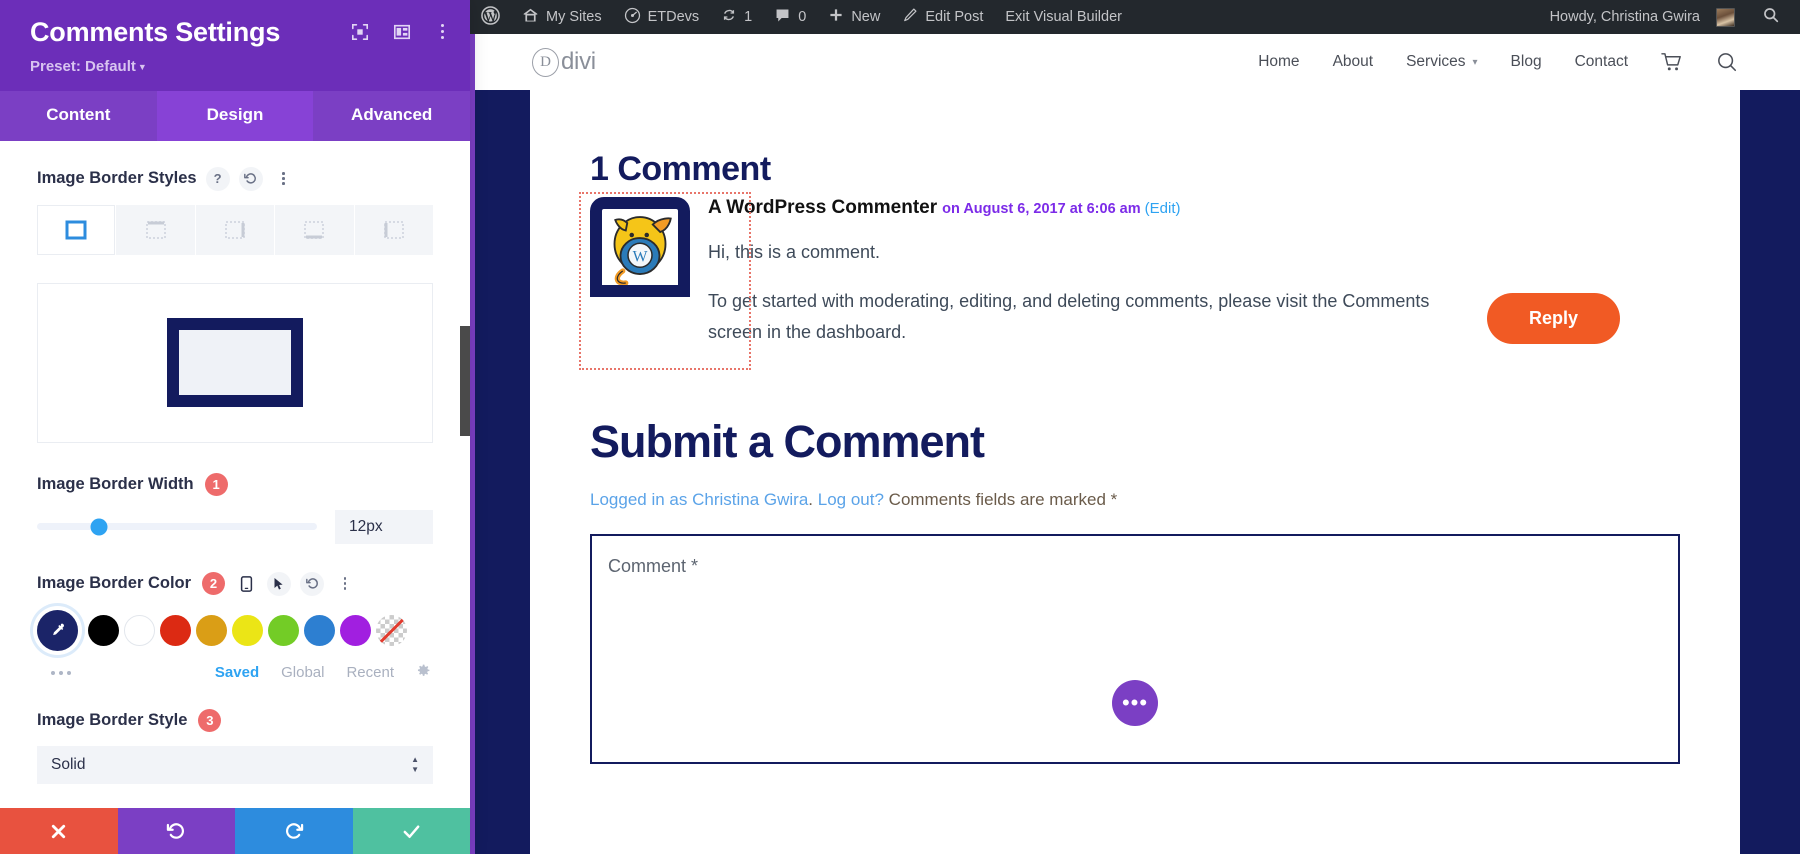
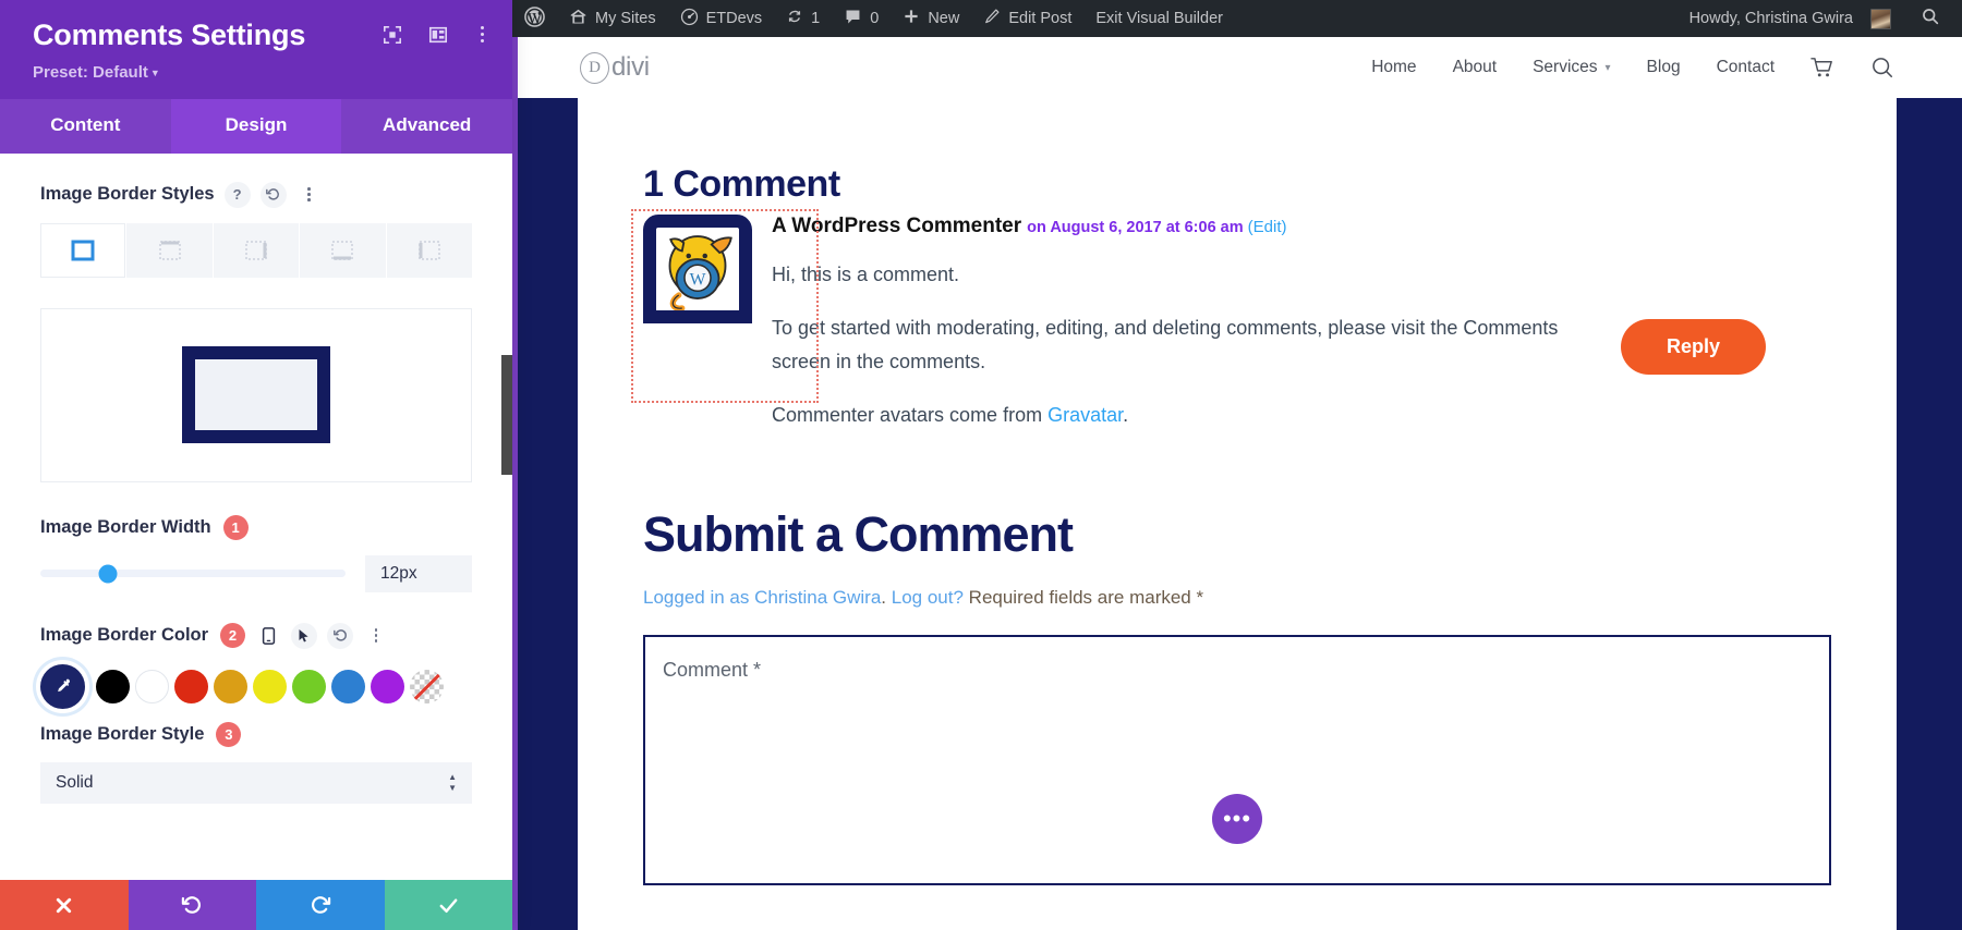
  My Sites
  ETDevs
  1
  0
  New
  Edit Post
  Exit Visual Builder
  Howdy, Christina Gwira
  D
  divi
  Home
  About
  Services
  ▾
  Blog
  Contact
  1 Comment
  W
  A WordPress Commenter on August 6, 2017 at 6:06 am (Edit)
  Hi, this is a comment.
- To get started with moderating, editing, and deleting comments, please visit the Comments screen in the dashboard.
+ To get started with moderating, editing, and deleting comments, please visit the Comments screen in the comments.
+ Commenter avatars come from Gravatar.
  Reply
  Submit a Comment
- Logged in as Christina Gwira. Log out? Comments fields are marked *
+ Logged in as Christina Gwira. Log out? Required fields are marked *
  Comment *
  •••
  Comments Settings
  Preset: Default ▼
  Content
  Design
  Advanced
  Image Border Styles
  ?
  Image Border Width
  1
  12px
  Image Border Color
  2
- Saved
- Global
- Recent
  Image Border Style
  3
  Solid
  ▲
  ▼
